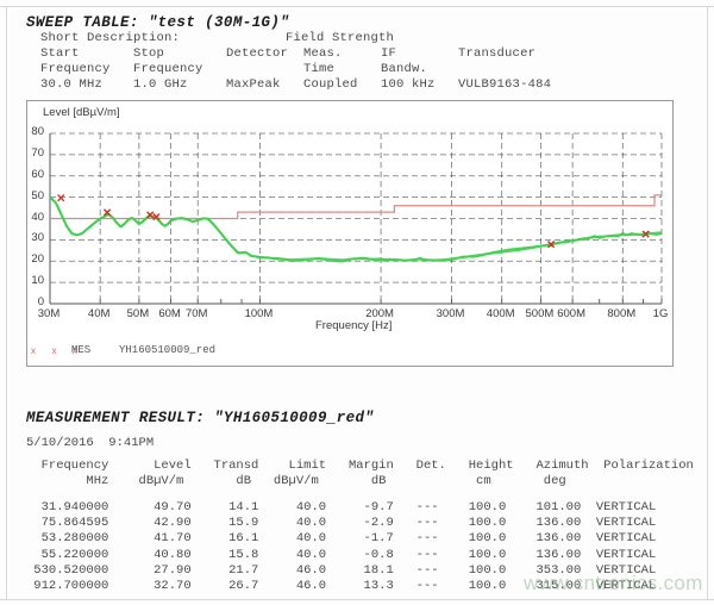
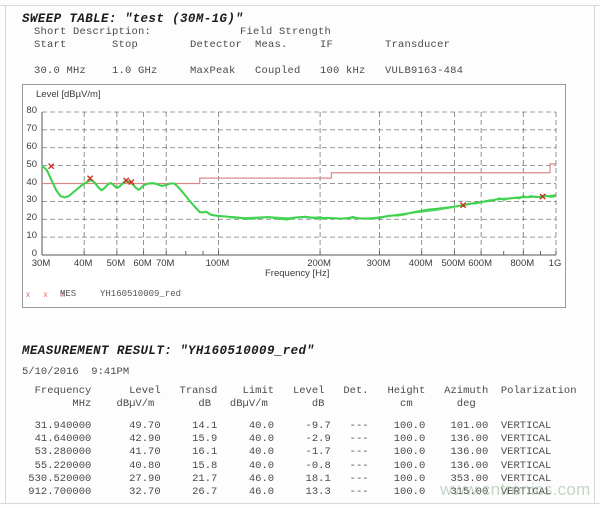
  SWEEP TABLE: "test (30M-1G)"
  Short Description:
  Field Strength
  Start Stop Detector Meas. IF Transducer
- Frequency Frequency Time Bandw.
  30.0 MHz 1.0 GHz MaxPeak Coupled 100 kHz VULB9163-484
  Level [dBµV/m]
  Frequency [Hz]
  0
  10
  20
  30
  40
  50
  60
  70
  80
  30M
  40M
  50M
  60M
  70M
  100M
  200M
  300M
  400M
  500M
  600M
  800M
  1G
  x x x
  MES
  YH160510009_red
  MEASUREMENT RESULT: "YH160510009_red"
  5/10/2016 9:41PM
- Frequency Level Transd Limit Margin Det. Height Azimuth Polarization
+ Frequency Level Transd Limit Level Det. Height Azimuth Polarization
  MHz dBµV/m dB dBµV/m dB cm deg
  31.940000 49.70 14.1 40.0 -9.7 --- 100.0 101.00 VERTICAL
- 75.864595 42.90 15.9 40.0 -2.9 --- 100.0 136.00 VERTICAL
+ 41.640000 42.90 15.9 40.0 -2.9 --- 100.0 136.00 VERTICAL
  53.280000 41.70 16.1 40.0 -1.7 --- 100.0 136.00 VERTICAL
  55.220000 40.80 15.8 40.0 -0.8 --- 100.0 136.00 VERTICAL
  530.520000 27.90 21.7 46.0 18.1 --- 100.0 353.00 VERTICAL
  912.700000 32.70 26.7 46.0 13.3 --- 100.0 315.00 VERTICAL
  www.cntronics.com
